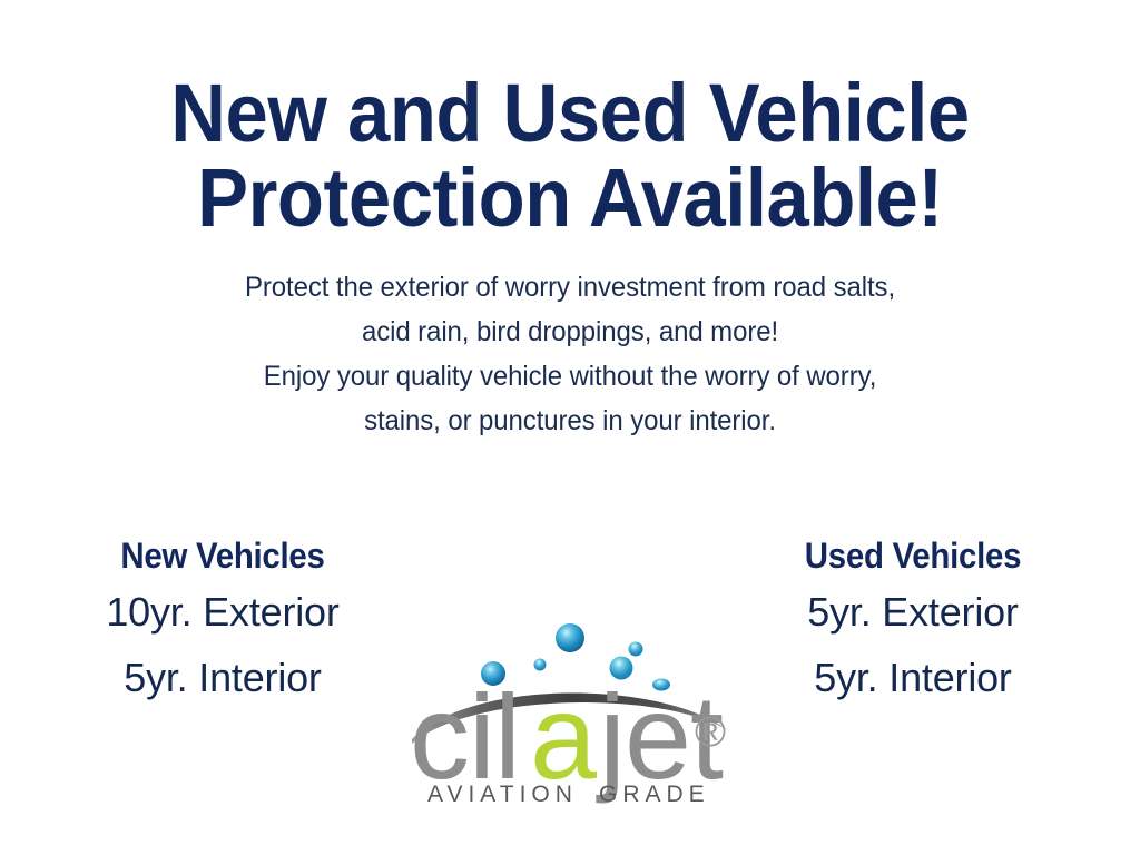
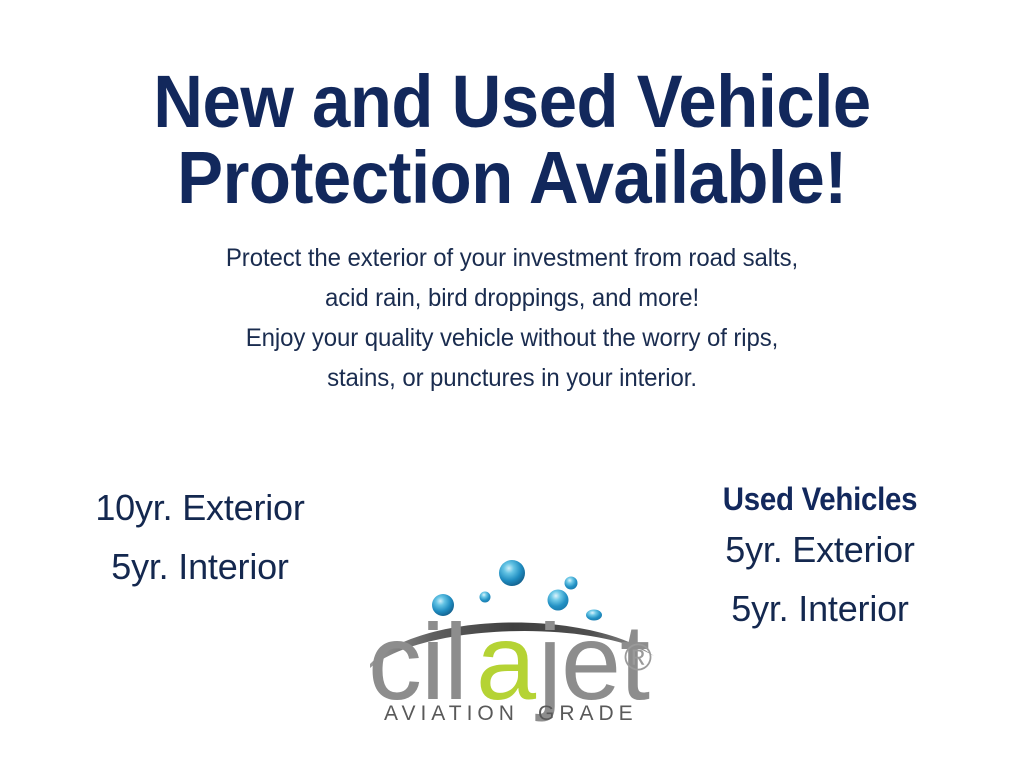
  New and Used Vehicle
  Protection Available!
- Protect the exterior of worry investment from road salts,
+ Protect the exterior of your investment from road salts,
  acid rain, bird droppings, and more!
- Enjoy your quality vehicle without the worry of worry,
+ Enjoy your quality vehicle without the worry of rips,
  stains, or punctures in your interior.
- New Vehicles
  10yr. Exterior
  5yr. Interior
  Used Vehicles
  5yr. Exterior
  5yr. Interior
  cil
  a
  jet
  ®
  AVIATION
  GRADE
